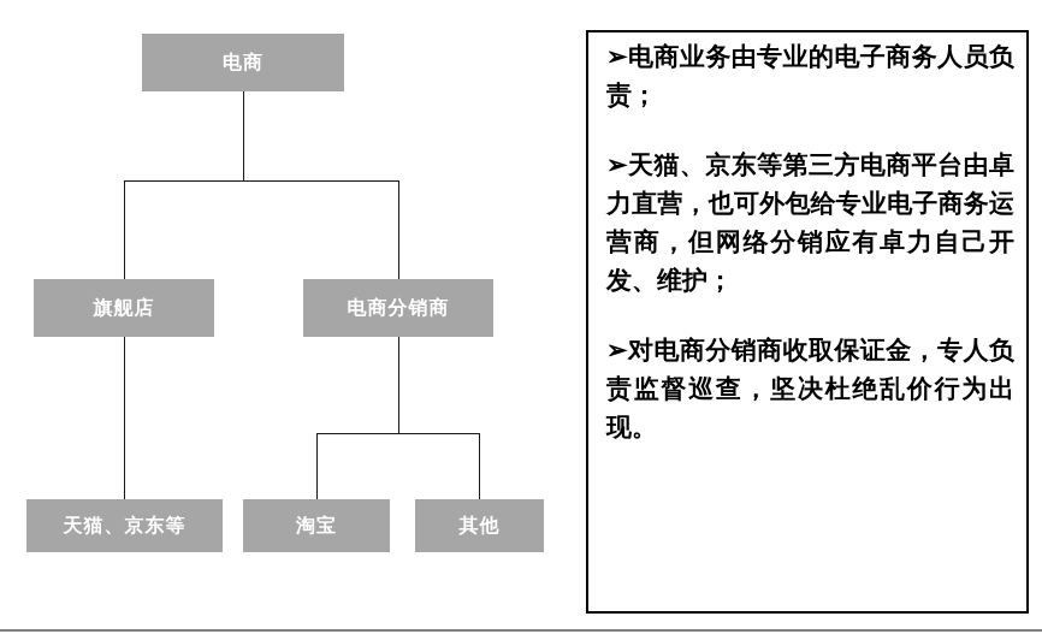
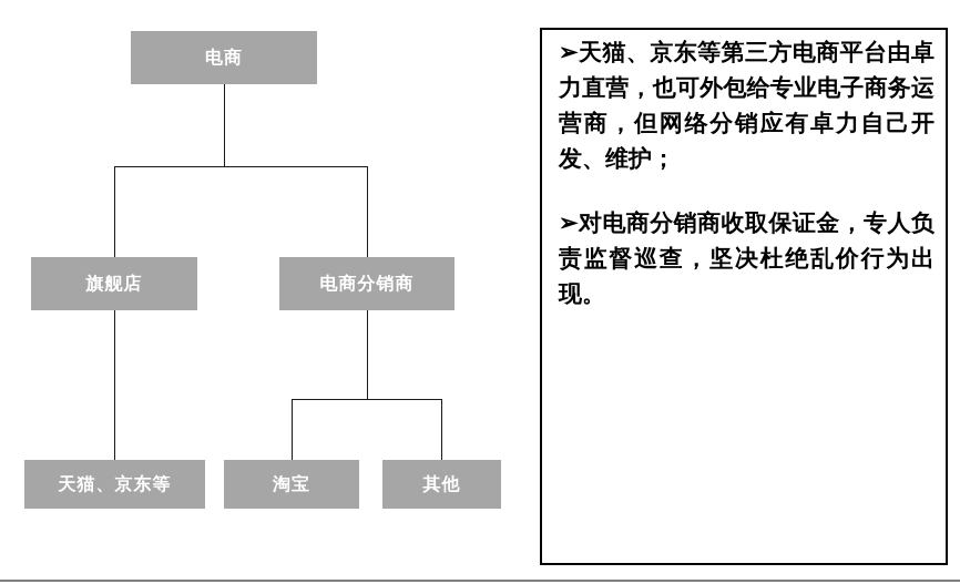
  电商
  旗舰店
  电商分销商
  天猫、京东等
  淘宝
  其他
- ➢电商业务由专业的电子商务人员负责；
  ➢天猫、京东等第三方电商平台由卓力直营，也可外包给专业电子商务运营商，但网络分销应有卓力自己开发、维护；
  ➢对电商分销商收取保证金，专人负责监督巡查，坚决杜绝乱价行为出现。
